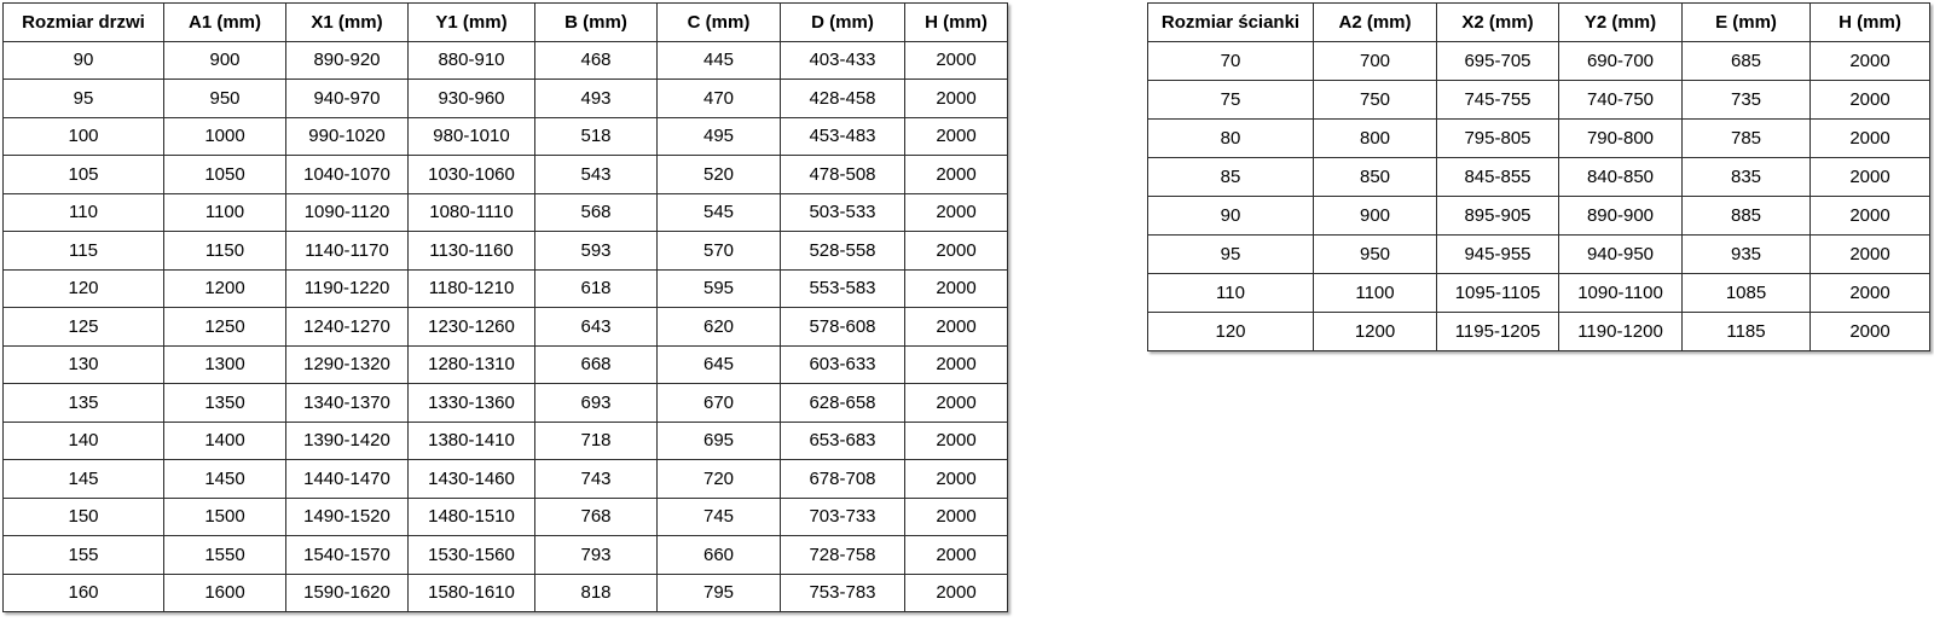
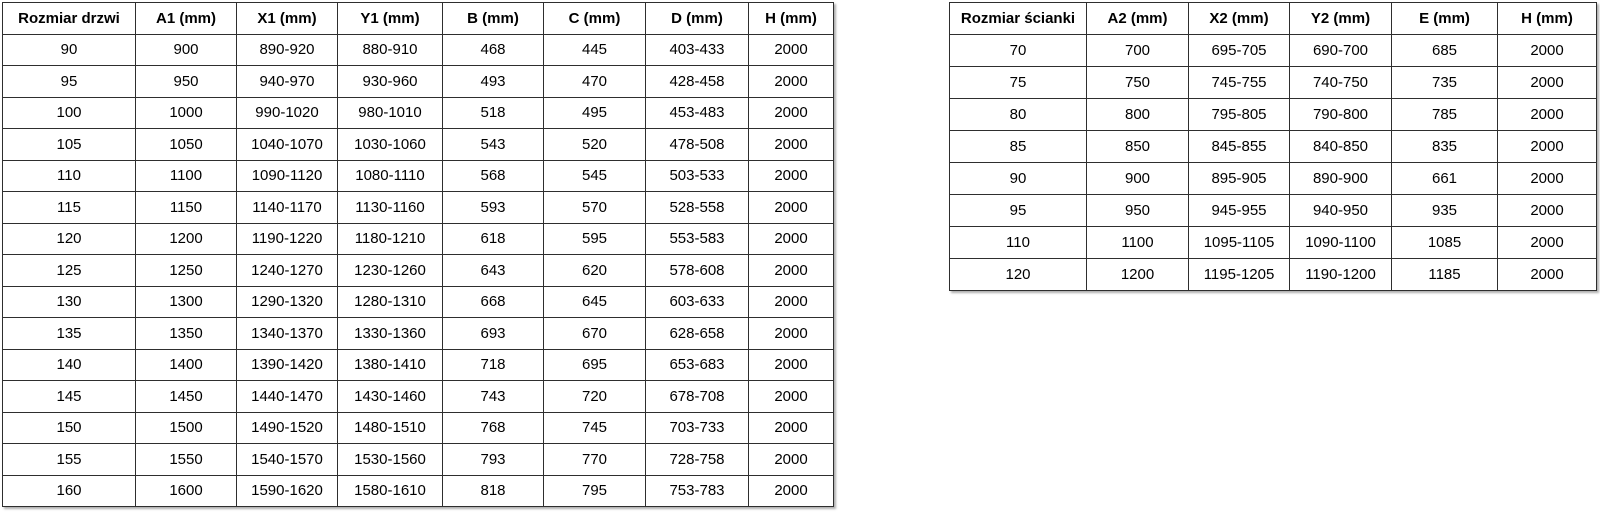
  Rozmiar drzwi	A1 (mm)	X1 (mm)	Y1 (mm)	B (mm)	C (mm)	D (mm)	H (mm)
  90	900	890-920	880-910	468	445	403-433	2000
  95	950	940-970	930-960	493	470	428-458	2000
  100	1000	990-1020	980-1010	518	495	453-483	2000
  105	1050	1040-1070	1030-1060	543	520	478-508	2000
  110	1100	1090-1120	1080-1110	568	545	503-533	2000
  115	1150	1140-1170	1130-1160	593	570	528-558	2000
  120	1200	1190-1220	1180-1210	618	595	553-583	2000
  125	1250	1240-1270	1230-1260	643	620	578-608	2000
  130	1300	1290-1320	1280-1310	668	645	603-633	2000
  135	1350	1340-1370	1330-1360	693	670	628-658	2000
  140	1400	1390-1420	1380-1410	718	695	653-683	2000
  145	1450	1440-1470	1430-1460	743	720	678-708	2000
  150	1500	1490-1520	1480-1510	768	745	703-733	2000
- 155	1550	1540-1570	1530-1560	793	660	728-758	2000
+ 155	1550	1540-1570	1530-1560	793	770	728-758	2000
  160	1600	1590-1620	1580-1610	818	795	753-783	2000
  Rozmiar ścianki	A2 (mm)	X2 (mm)	Y2 (mm)	E (mm)	H (mm)
  70	700	695-705	690-700	685	2000
  75	750	745-755	740-750	735	2000
  80	800	795-805	790-800	785	2000
  85	850	845-855	840-850	835	2000
- 90	900	895-905	890-900	885	2000
+ 90	900	895-905	890-900	661	2000
  95	950	945-955	940-950	935	2000
  110	1100	1095-1105	1090-1100	1085	2000
  120	1200	1195-1205	1190-1200	1185	2000
